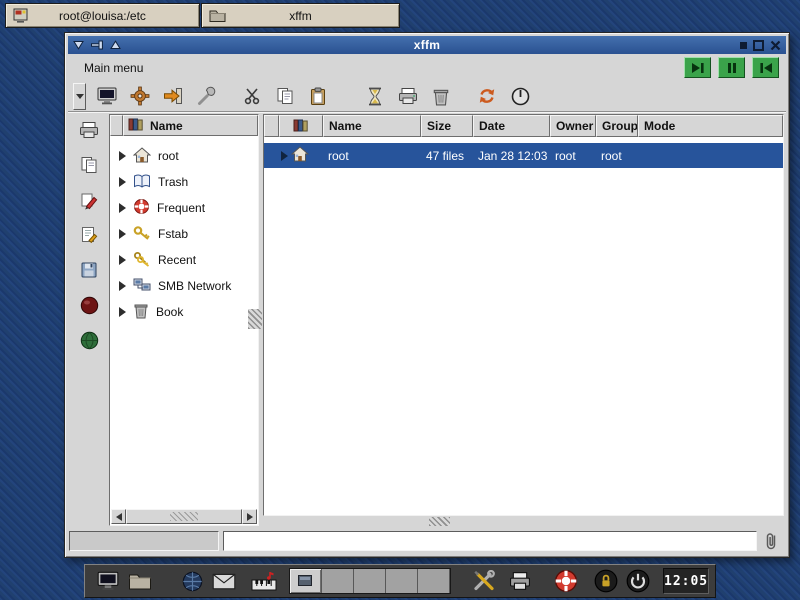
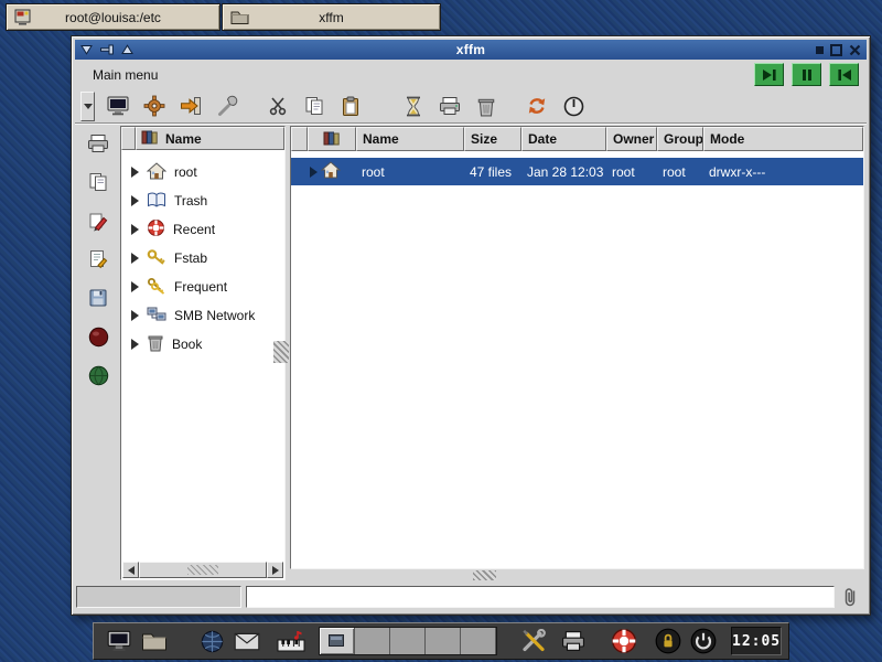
  root@louisa:/etc
  xffm
  xffm
  Main menu
  Name
  root
  Trash
- Frequent
+ Recent
  Fstab
- Recent
+ Frequent
  SMB Network
  Book
  Name
  Size
  Date
  Owner
  Group
  Mode
  root
  47 files
  Jan 28 12:03
  root
  root
+ drwxr-x---
  12:05
